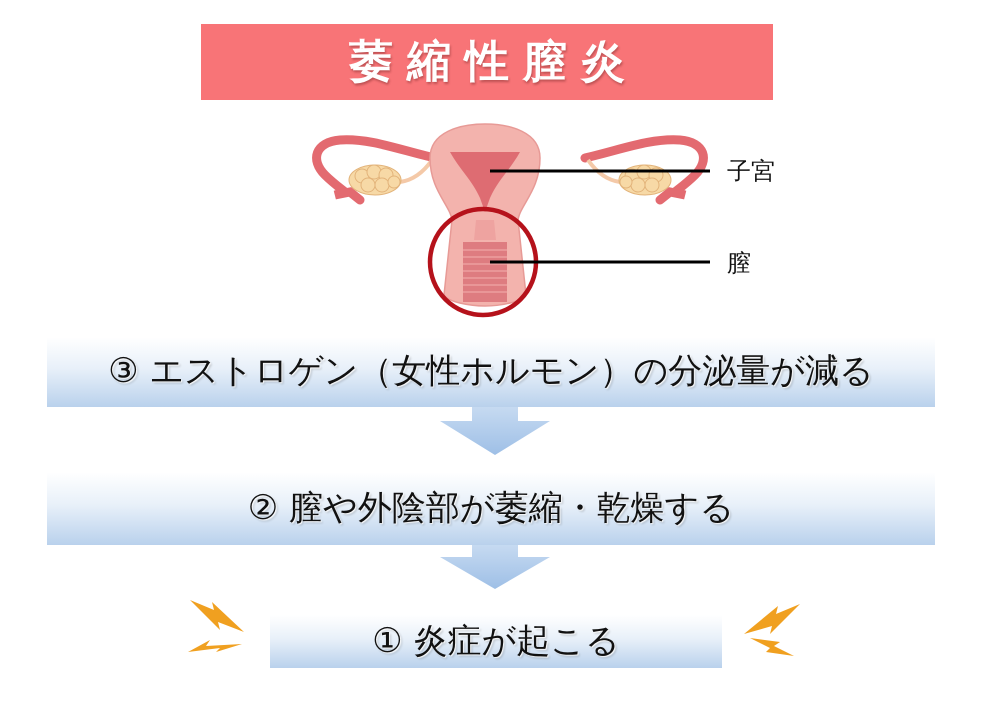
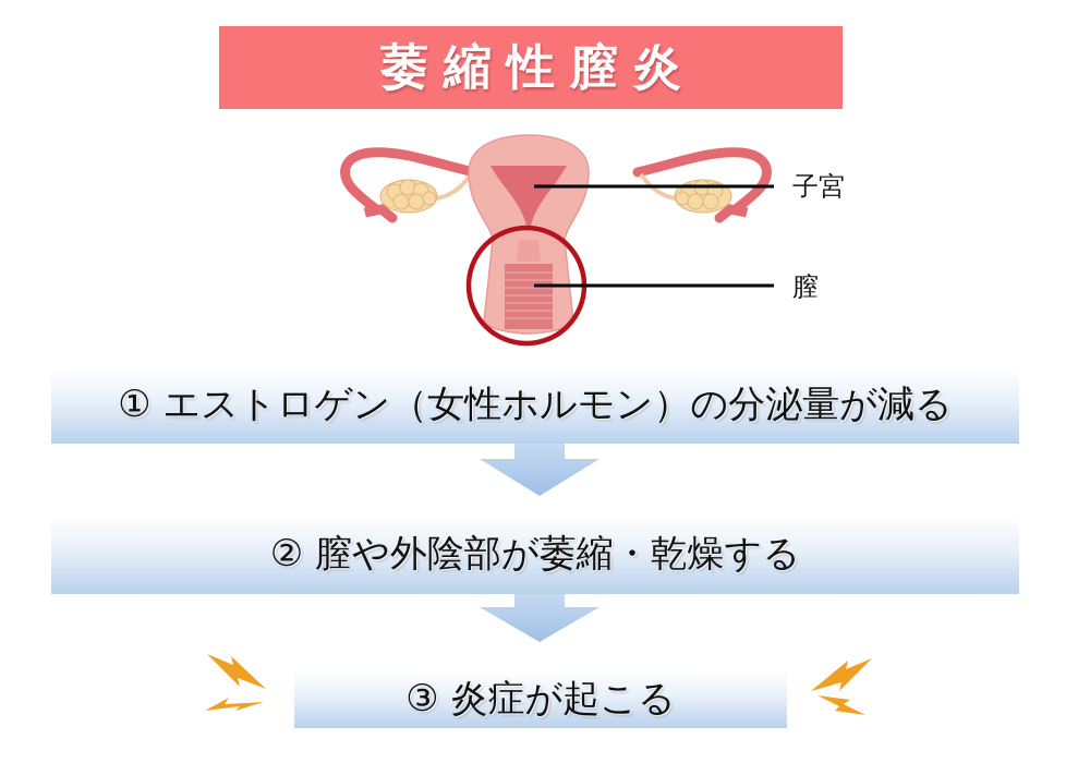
  萎縮性膣炎
  子宮
  膣
- ③ エストロゲン（女性ホルモン）の分泌量が減る
+ ① エストロゲン（女性ホルモン）の分泌量が減る
  ② 膣や外陰部が萎縮・乾燥する
- ① 炎症が起こる
+ ③ 炎症が起こる
